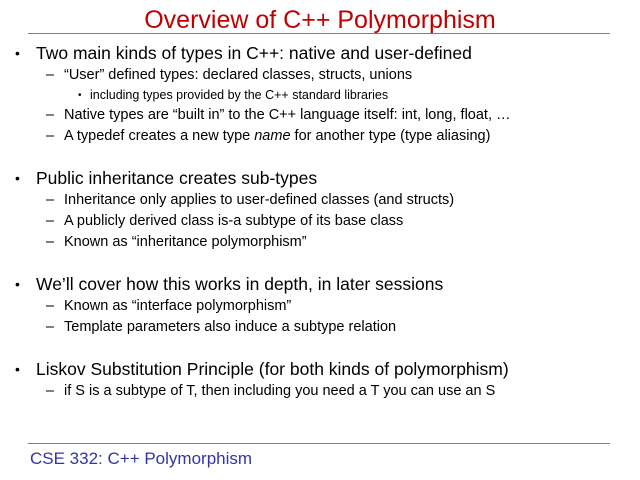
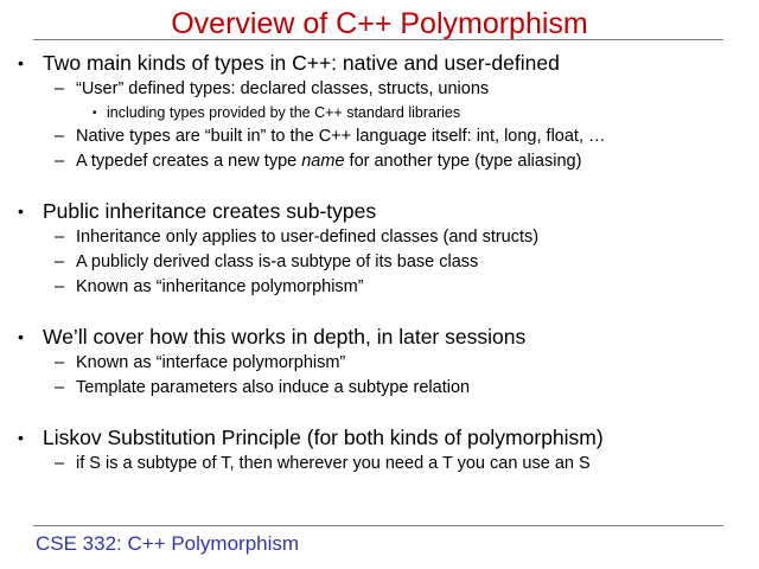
  Overview of C++ Polymorphism
  •
  Two main kinds of types in C++: native and user-defined
  –
  “User” defined types: declared classes, structs, unions
  •
  including types provided by the C++ standard libraries
  –
  Native types are “built in” to the C++ language itself: int, long, float, …
  –
  A typedef creates a new type name for another type (type aliasing)
  •
  Public inheritance creates sub-types
  –
  Inheritance only applies to user-defined classes (and structs)
  –
  A publicly derived class is-a subtype of its base class
  –
  Known as “inheritance polymorphism”
  •
  We’ll cover how this works in depth, in later sessions
  –
  Known as “interface polymorphism”
  –
  Template parameters also induce a subtype relation
  •
  Liskov Substitution Principle (for both kinds of polymorphism)
  –
- if S is a subtype of T, then including you need a T you can use an S
+ if S is a subtype of T, then wherever you need a T you can use an S
  CSE 332: C++ Polymorphism
